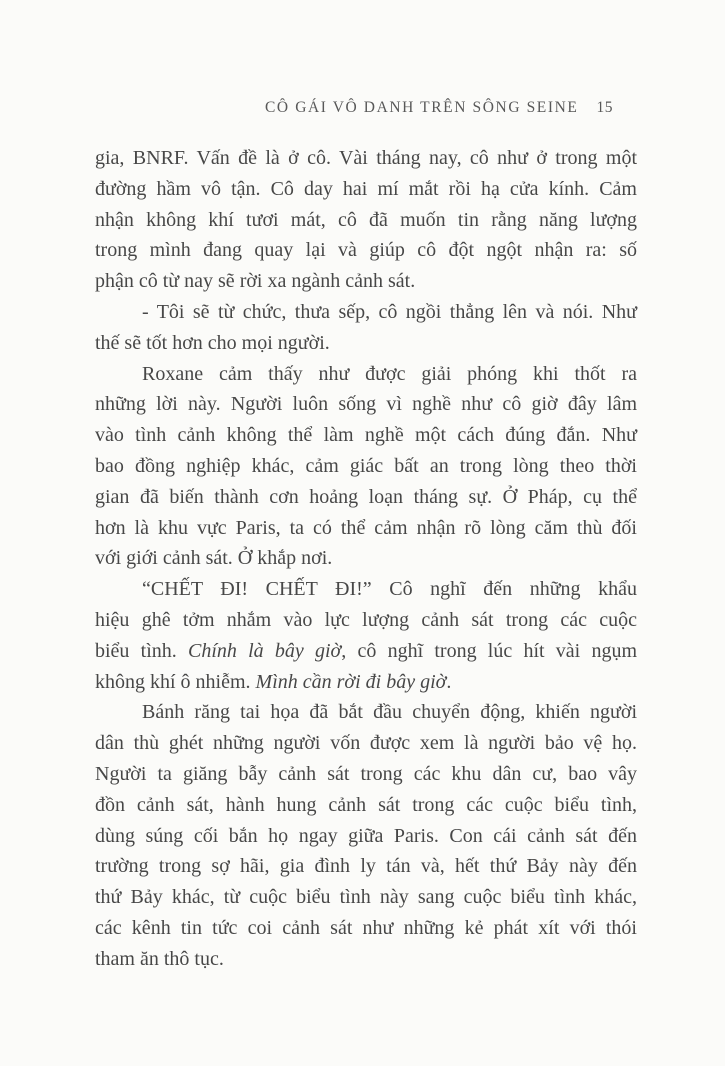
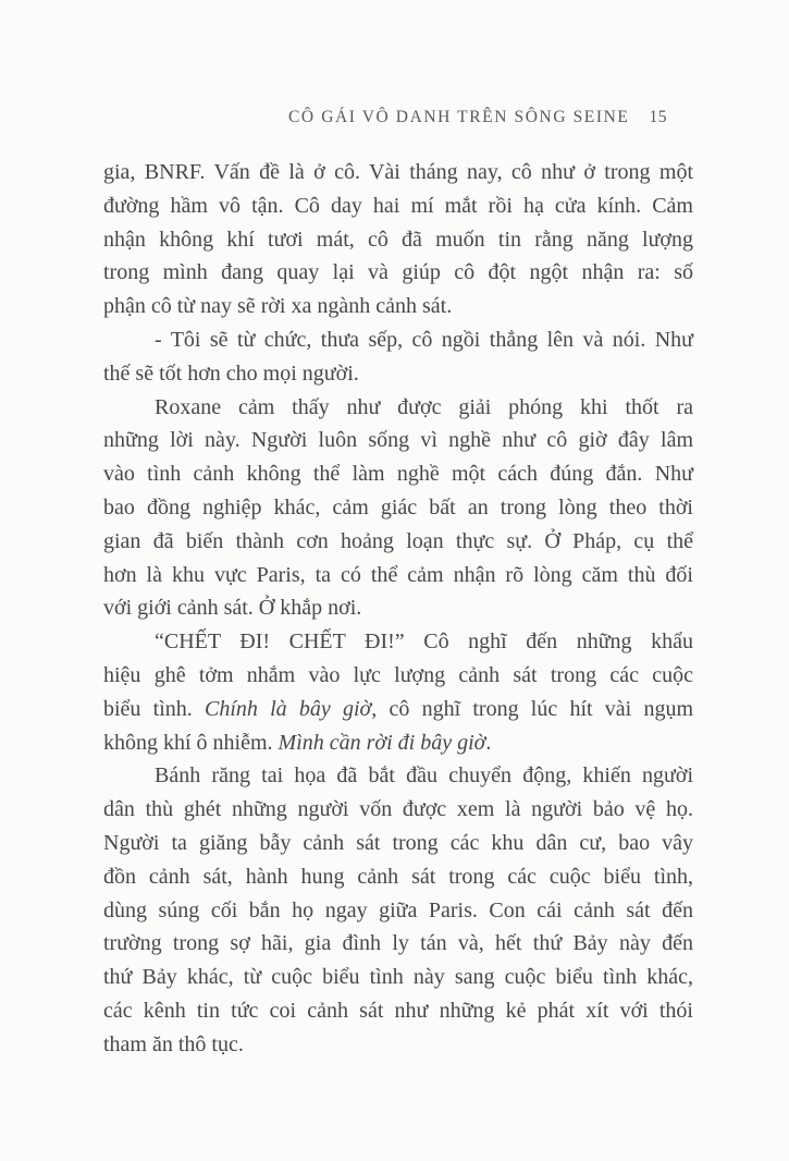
  CÔ GÁI VÔ DANH TRÊN SÔNG SEINE 15
  gia, BNRF. Vấn đề là ở cô. Vài tháng nay, cô như ở trong một
  đường hầm vô tận. Cô day hai mí mắt rồi hạ cửa kính. Cảm
  nhận không khí tươi mát, cô đã muốn tin rằng năng lượng
  trong mình đang quay lại và giúp cô đột ngột nhận ra: số
  phận cô từ nay sẽ rời xa ngành cảnh sát.
  - Tôi sẽ từ chức, thưa sếp, cô ngồi thẳng lên và nói. Như
  thế sẽ tốt hơn cho mọi người.
  Roxane cảm thấy như được giải phóng khi thốt ra
  những lời này. Người luôn sống vì nghề như cô giờ đây lâm
  vào tình cảnh không thể làm nghề một cách đúng đắn. Như
  bao đồng nghiệp khác, cảm giác bất an trong lòng theo thời
- gian đã biến thành cơn hoảng loạn tháng sự. Ở Pháp, cụ thể
+ gian đã biến thành cơn hoảng loạn thực sự. Ở Pháp, cụ thể
  hơn là khu vực Paris, ta có thể cảm nhận rõ lòng căm thù đối
  với giới cảnh sát. Ở khắp nơi.
  “CHẾT ĐI! CHẾT ĐI!” Cô nghĩ đến những khẩu
  hiệu ghê tởm nhắm vào lực lượng cảnh sát trong các cuộc
  biểu tình. Chính là bây giờ, cô nghĩ trong lúc hít vài ngụm
  không khí ô nhiễm. Mình cần rời đi bây giờ.
  Bánh răng tai họa đã bắt đầu chuyển động, khiến người
  dân thù ghét những người vốn được xem là người bảo vệ họ.
  Người ta giăng bẫy cảnh sát trong các khu dân cư, bao vây
  đồn cảnh sát, hành hung cảnh sát trong các cuộc biểu tình,
  dùng súng cối bắn họ ngay giữa Paris. Con cái cảnh sát đến
  trường trong sợ hãi, gia đình ly tán và, hết thứ Bảy này đến
  thứ Bảy khác, từ cuộc biểu tình này sang cuộc biểu tình khác,
  các kênh tin tức coi cảnh sát như những kẻ phát xít với thói
  tham ăn thô tục.
